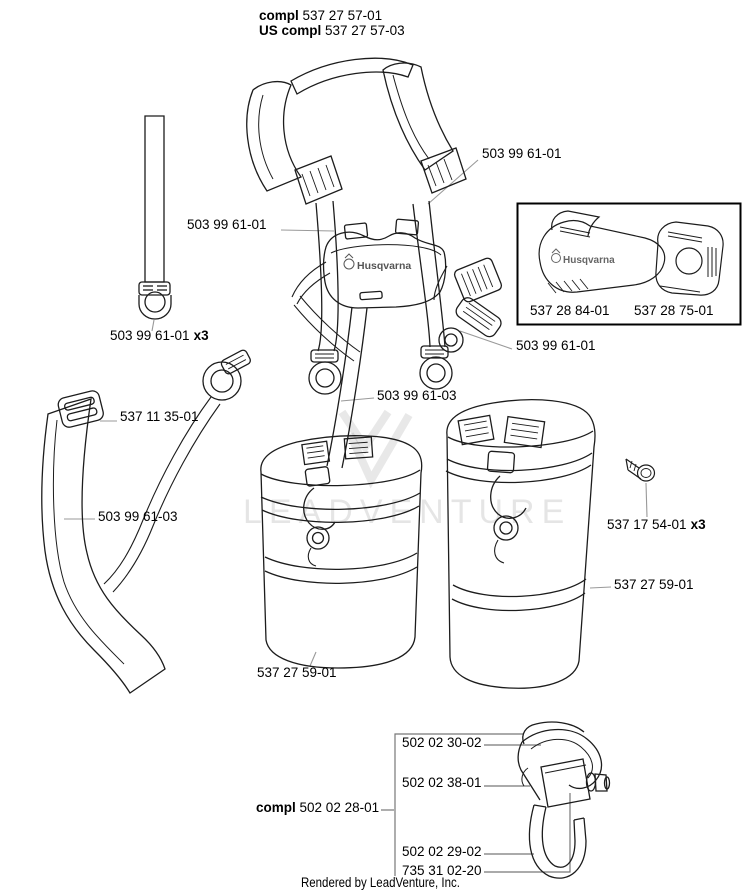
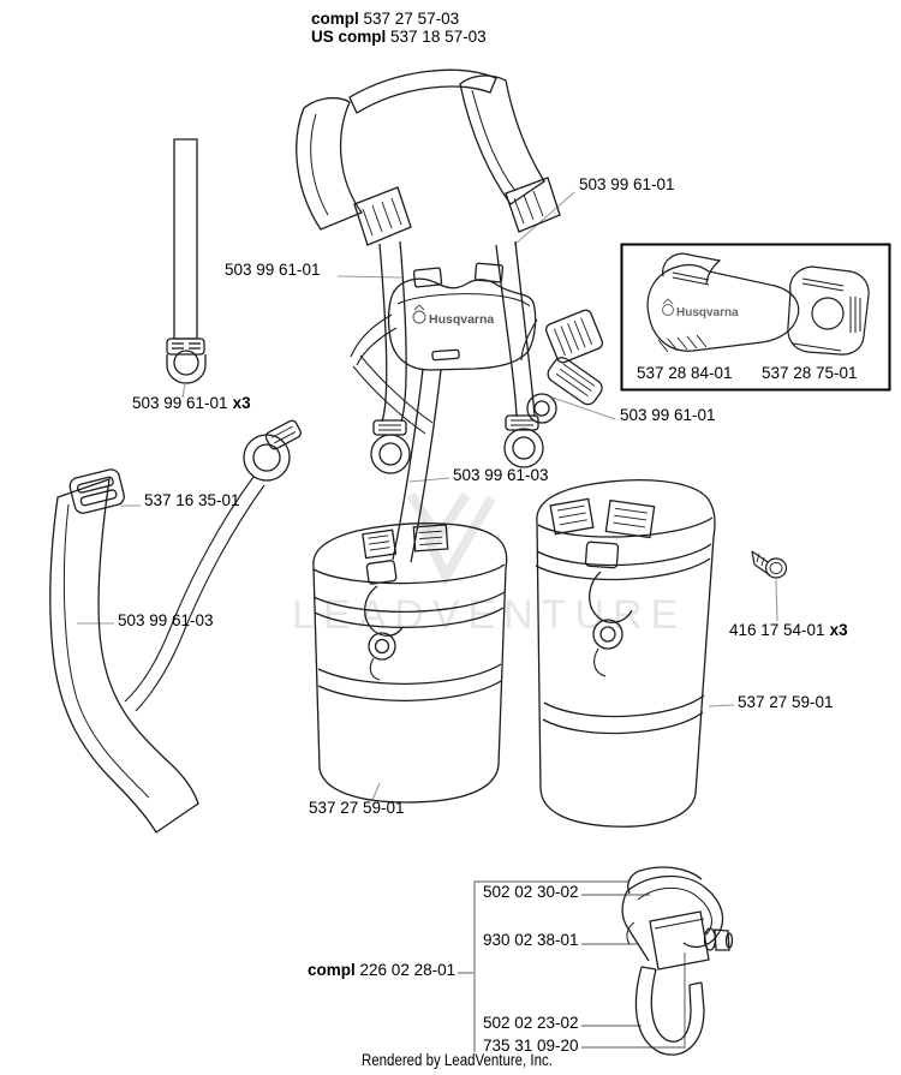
  LEADVNTURE
  Husqvarna
  Husqvarna
- compl 537 27 57-01
+ compl 537 27 57-03
- US compl 537 27 57-03
+ US compl 537 18 57-03
  503 99 61-01
  503 99 61-01
  503 99 61-01 x3
- 537 11 35-01
+ 537 16 35-01
  503 99 61-03
  503 99 61-01
  503 99 61-03
  537 28 84-01
  537 28 75-01
- 537 17 54-01 x3
+ 416 17 54-01 x3
  537 27 59-01
  537 27 59-01
  502 02 30-02
- 502 02 38-01
+ 930 02 38-01
- compl 502 02 28-01
+ compl 226 02 28-01
- 502 02 29-02
+ 502 02 23-02
- 735 31 02-20
+ 735 31 09-20
  Rendered by LeadVenture, Inc.
